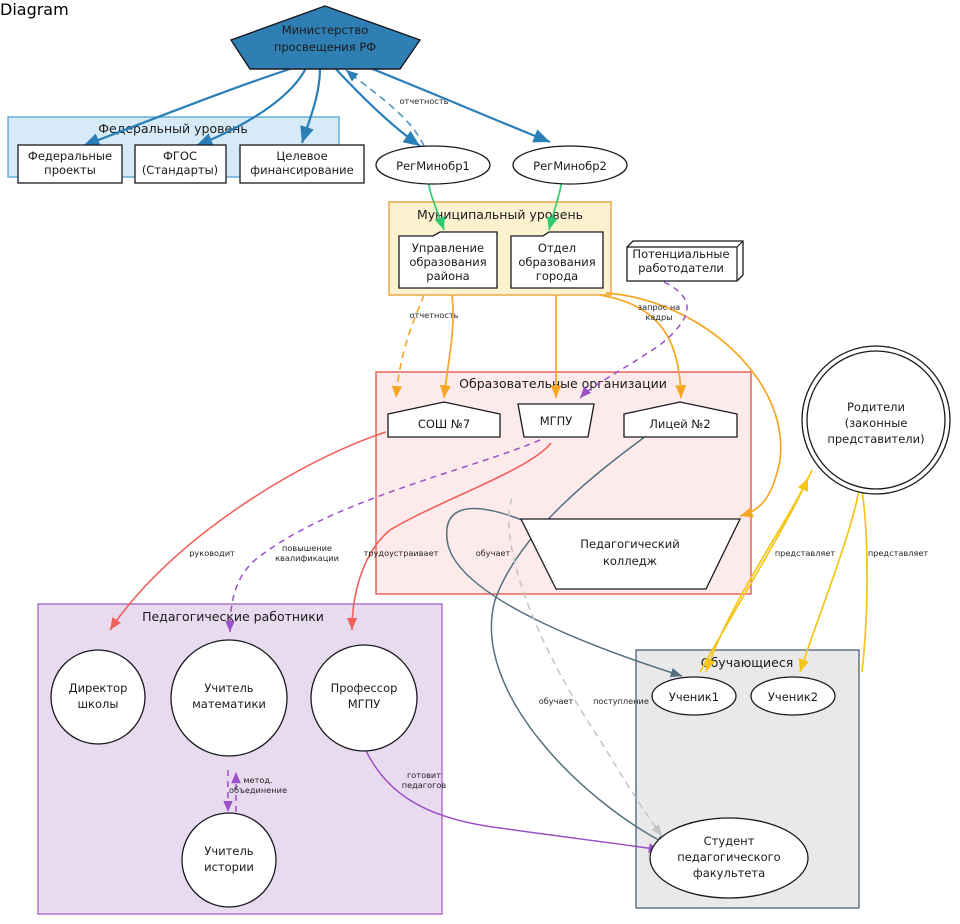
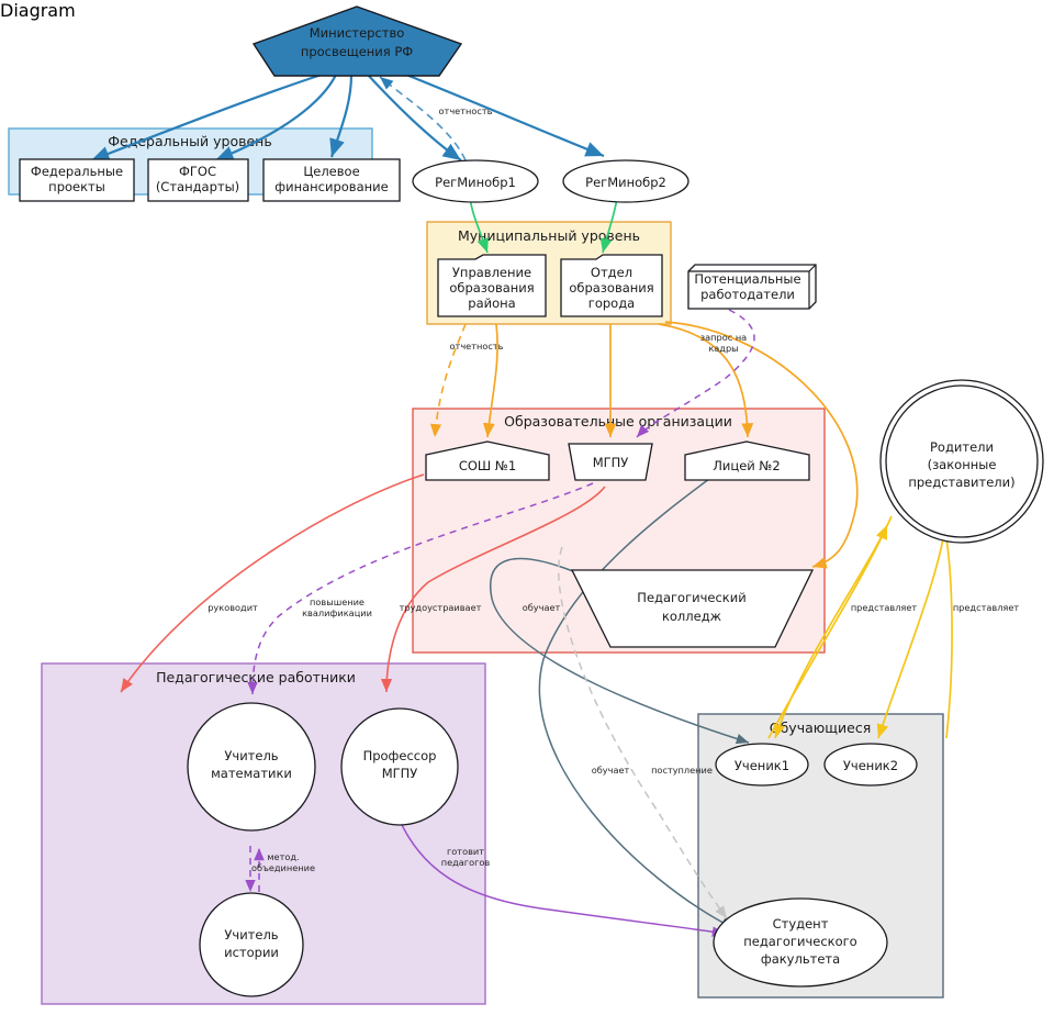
  Федральный уровеь
  Муниципальный уровень
  Образовательые организации
  Педагогические работники
  бучающиеся
  отчетность
  отчетность
  запрос на
  кадры
  руководит
  повышение
  квалификации
  трудоустраивает
  обучает
  обучает
  поступление
  представляет
  представляет
  метод.
  объединение
  готовит
  педагогов
  Министерство
  просвещения РФ
  Федеральные
  проекты
  ФГОС
  (Стандарты)
  Целевое
  финансирование
  РегМинобр1
  РегМинобр2
  Управление
  образования
  района
  Отдел
  образования
  города
  Потенциальные
  работодатели
- СОШ №7
+ СОШ №1
  МГПУ
  Лицей №2
  Педагогический
  колледж
  Родители
  (законные
  представители)
- Директор
- школы
  Учитель
  математики
  Профессор
  МГПУ
  Учитель
  истории
  Ученик1
  Ученик2
  Студент
  педагогического
  факультета
  Diagram
